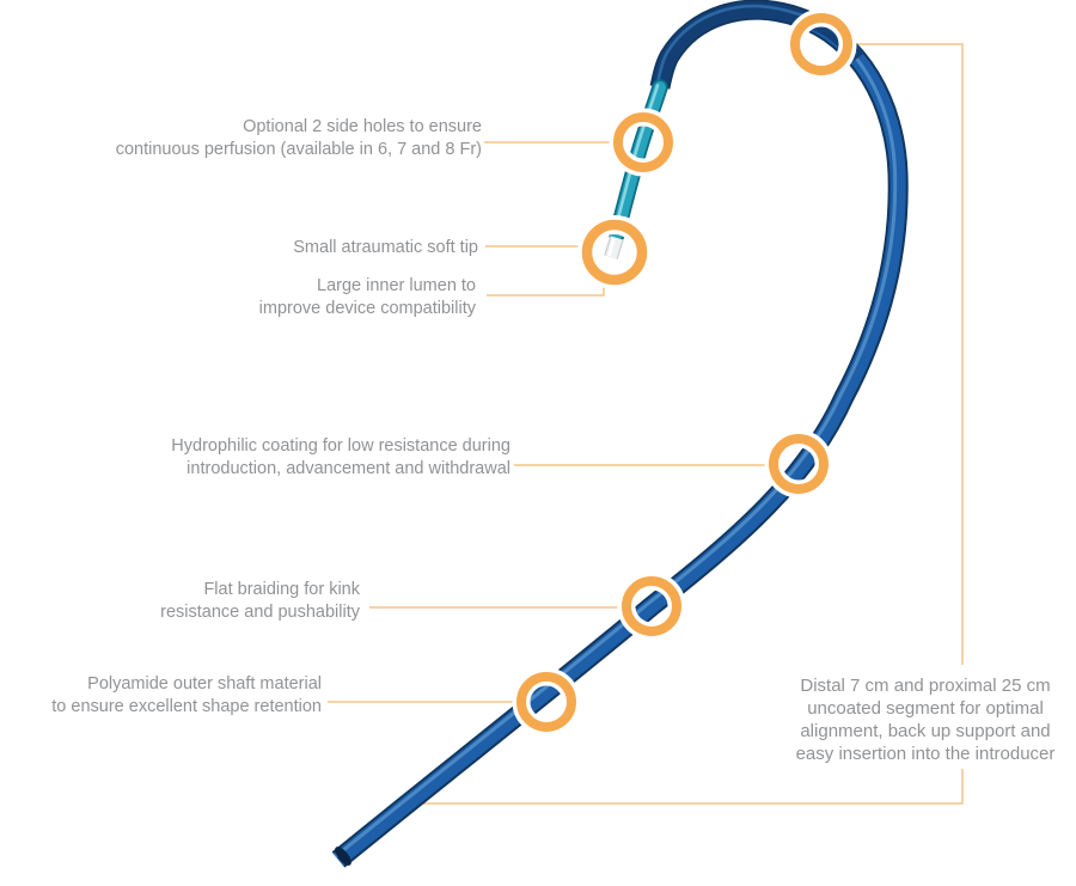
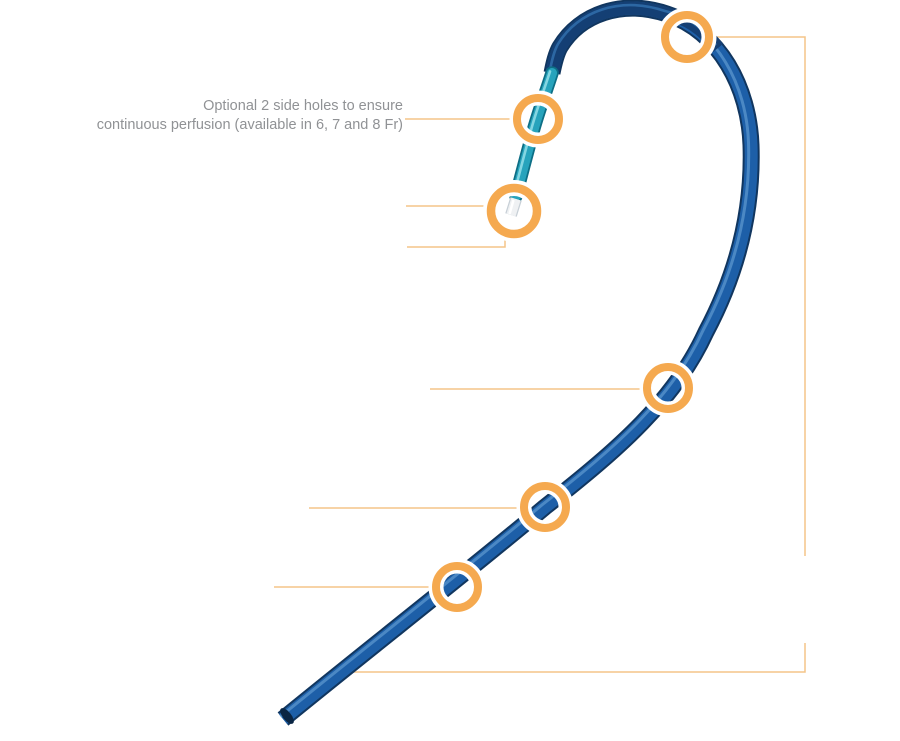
  Optional 2 side holes to ensure
  continuous perfusion (available in 6, 7 and 8 Fr)
- Small atraumatic soft tip
- Large inner lumen to
- improve device compatibility
- Hydrophilic coating for low resistance during
- introduction, advancement and withdrawal
- Flat braiding for kink
- resistance and pushability
- Polyamide outer shaft material
- to ensure excellent shape retention
- Distal 7 cm and proximal 25 cm
- uncoated segment for optimal
- alignment, back up support and
- easy insertion into the introducer
